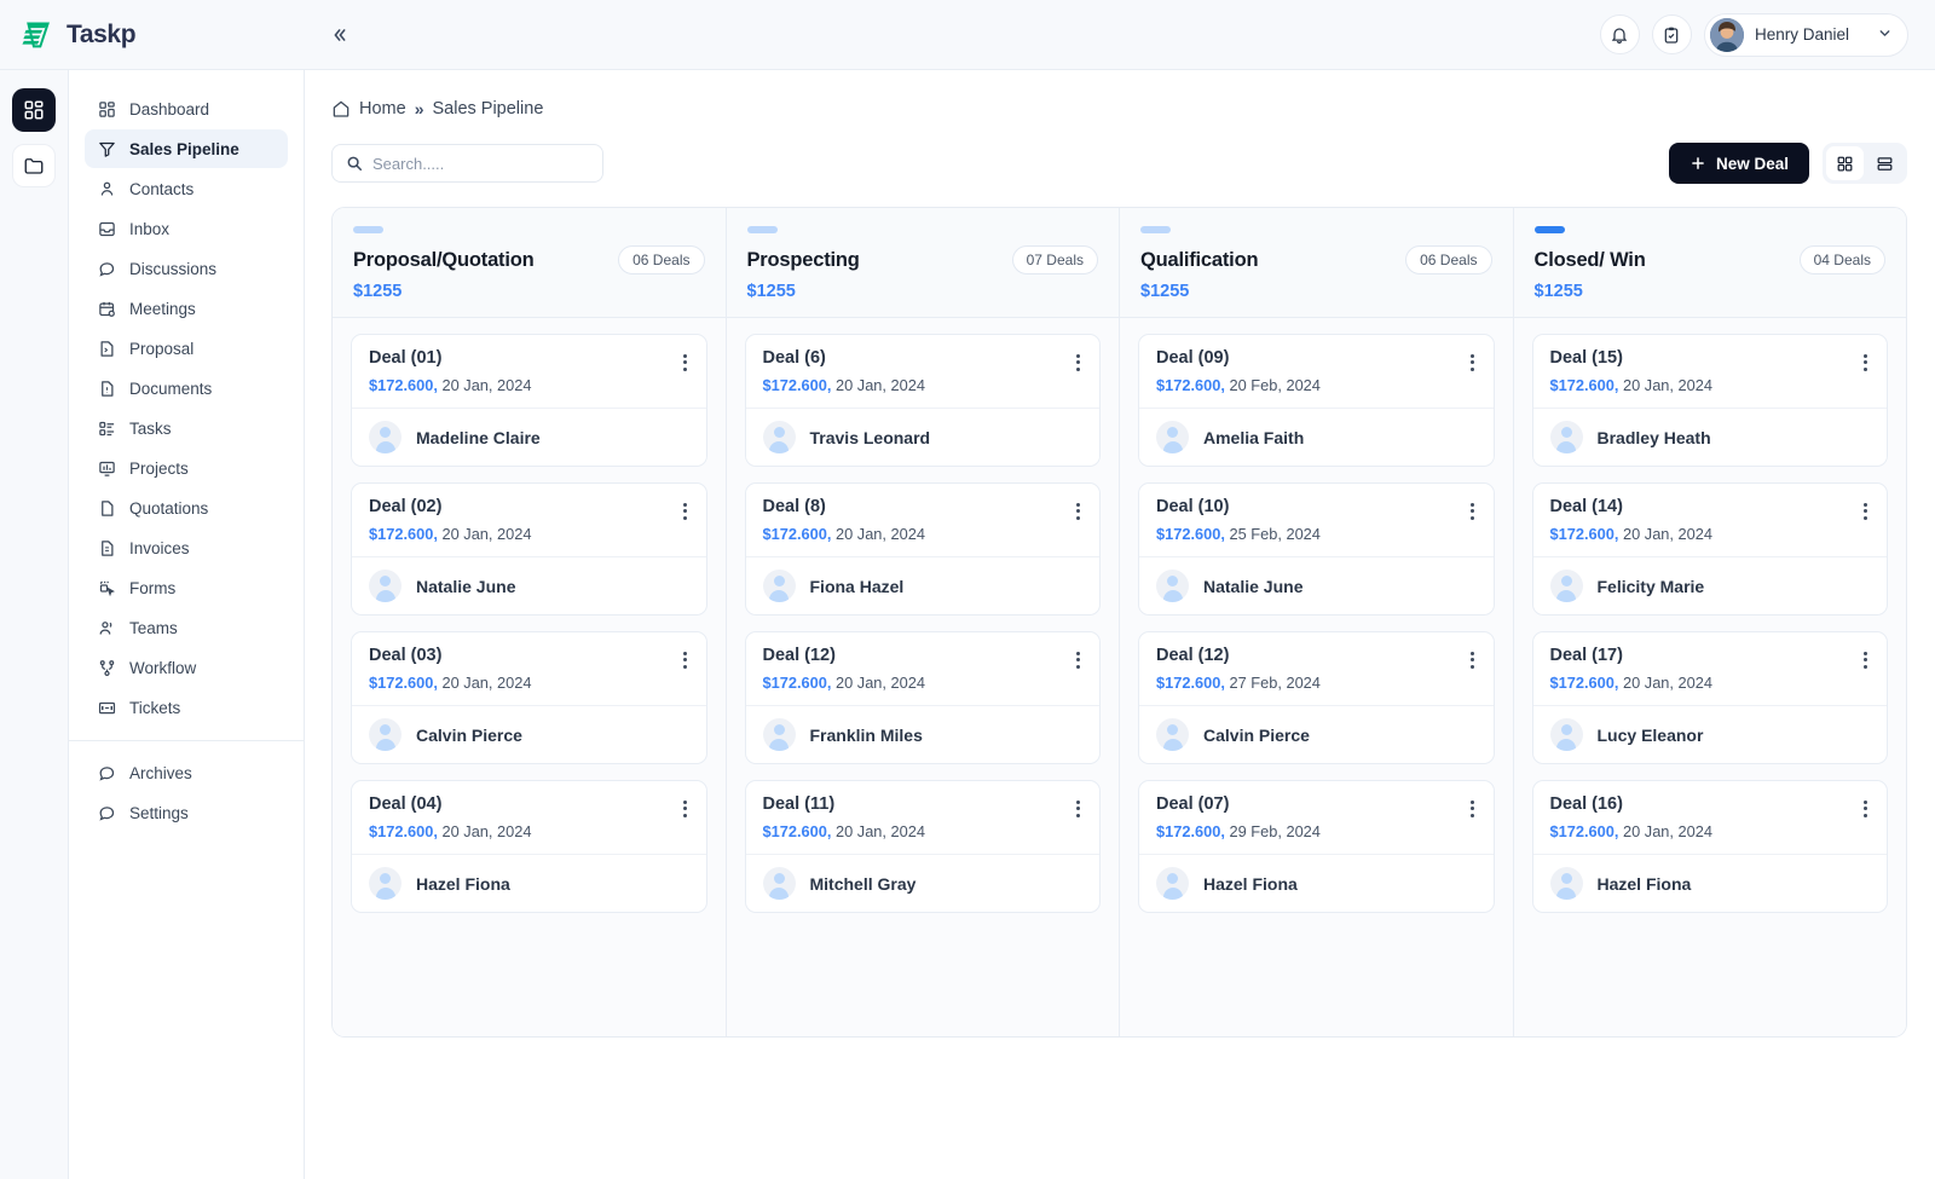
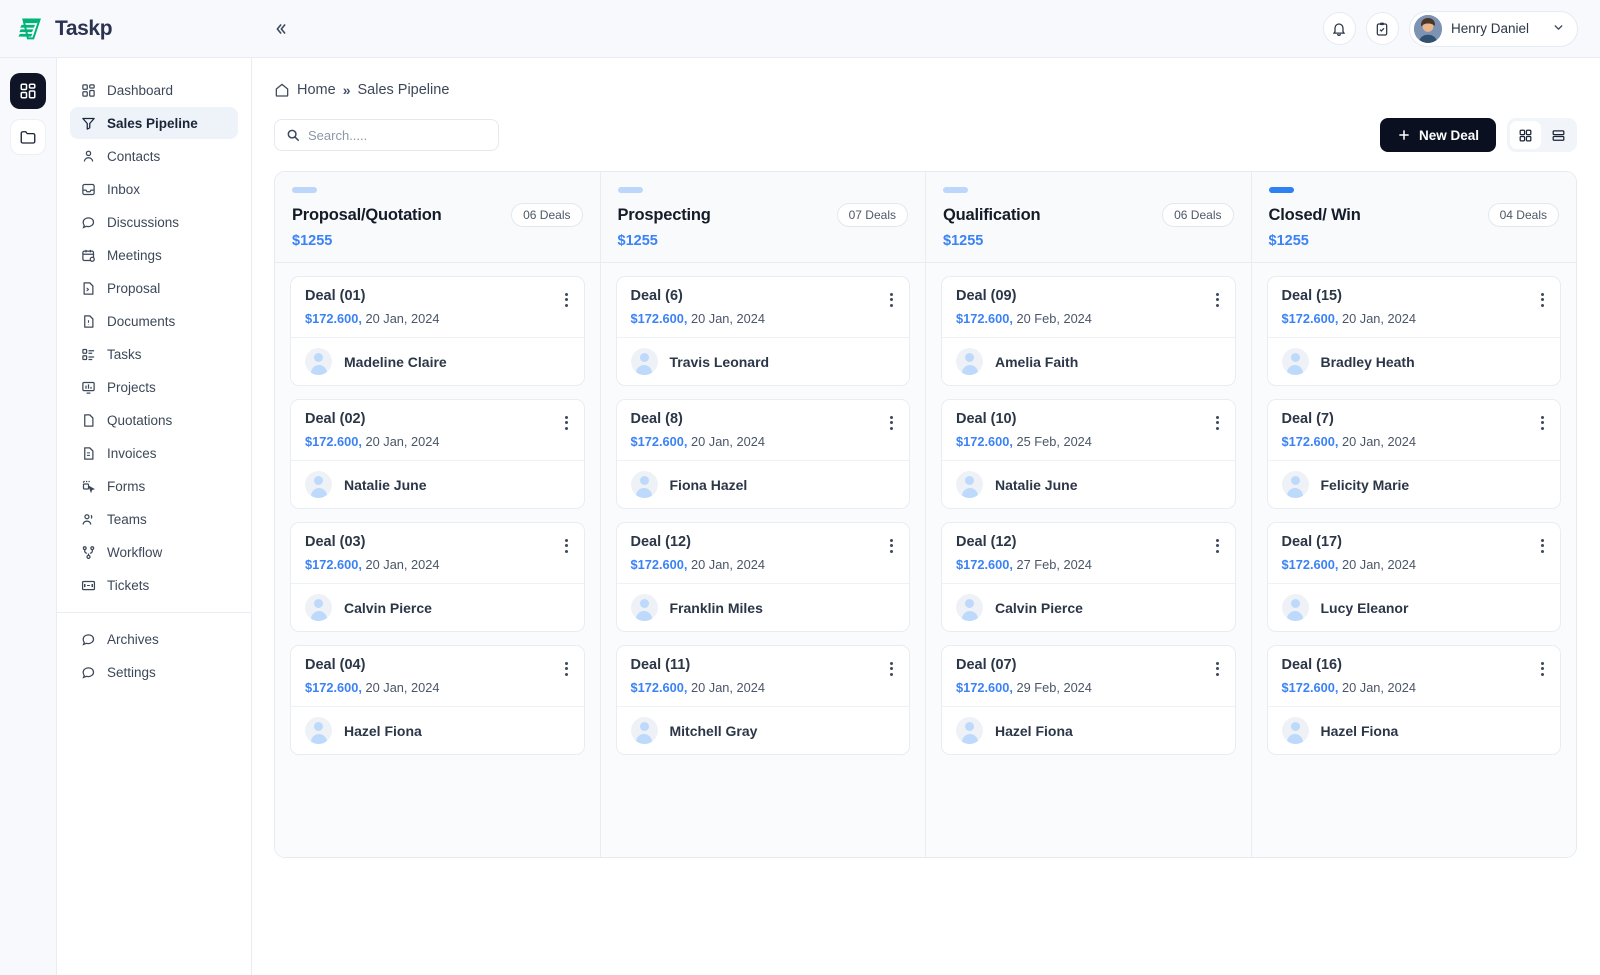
  Taskp
  Dashboard
  Sales Pipeline
  Contacts
  Inbox
  Discussions
  Meetings
  Proposal
  Documents
  Tasks
  Projects
  Quotations
  Invoices
  Forms
  Teams
  Workflow
  Tickets
  Archives
  Settings
  Henry Daniel
  Home
  »
  Sales Pipeline
  Search.....
  New Deal
  Proposal/Quotation
  06 Deals
  $1255
  Deal (01)
  $172.600, 20 Jan, 2024
  Madeline Claire
  Deal (02)
  $172.600, 20 Jan, 2024
  Natalie June
  Deal (03)
  $172.600, 20 Jan, 2024
  Calvin Pierce
  Deal (04)
  $172.600, 20 Jan, 2024
  Hazel Fiona
  Prospecting
  07 Deals
  $1255
  Deal (6)
  $172.600, 20 Jan, 2024
  Travis Leonard
  Deal (8)
  $172.600, 20 Jan, 2024
  Fiona Hazel
  Deal (12)
  $172.600, 20 Jan, 2024
  Franklin Miles
  Deal (11)
  $172.600, 20 Jan, 2024
  Mitchell Gray
  Qualification
  06 Deals
  $1255
  Deal (09)
  $172.600, 20 Feb, 2024
  Amelia Faith
  Deal (10)
  $172.600, 25 Feb, 2024
  Natalie June
  Deal (12)
  $172.600, 27 Feb, 2024
  Calvin Pierce
  Deal (07)
  $172.600, 29 Feb, 2024
  Hazel Fiona
  Closed/ Win
  04 Deals
  $1255
  Deal (15)
  $172.600, 20 Jan, 2024
  Bradley Heath
- Deal (14)
+ Deal (7)
  $172.600, 20 Jan, 2024
  Felicity Marie
  Deal (17)
  $172.600, 20 Jan, 2024
  Lucy Eleanor
  Deal (16)
  $172.600, 20 Jan, 2024
  Hazel Fiona
